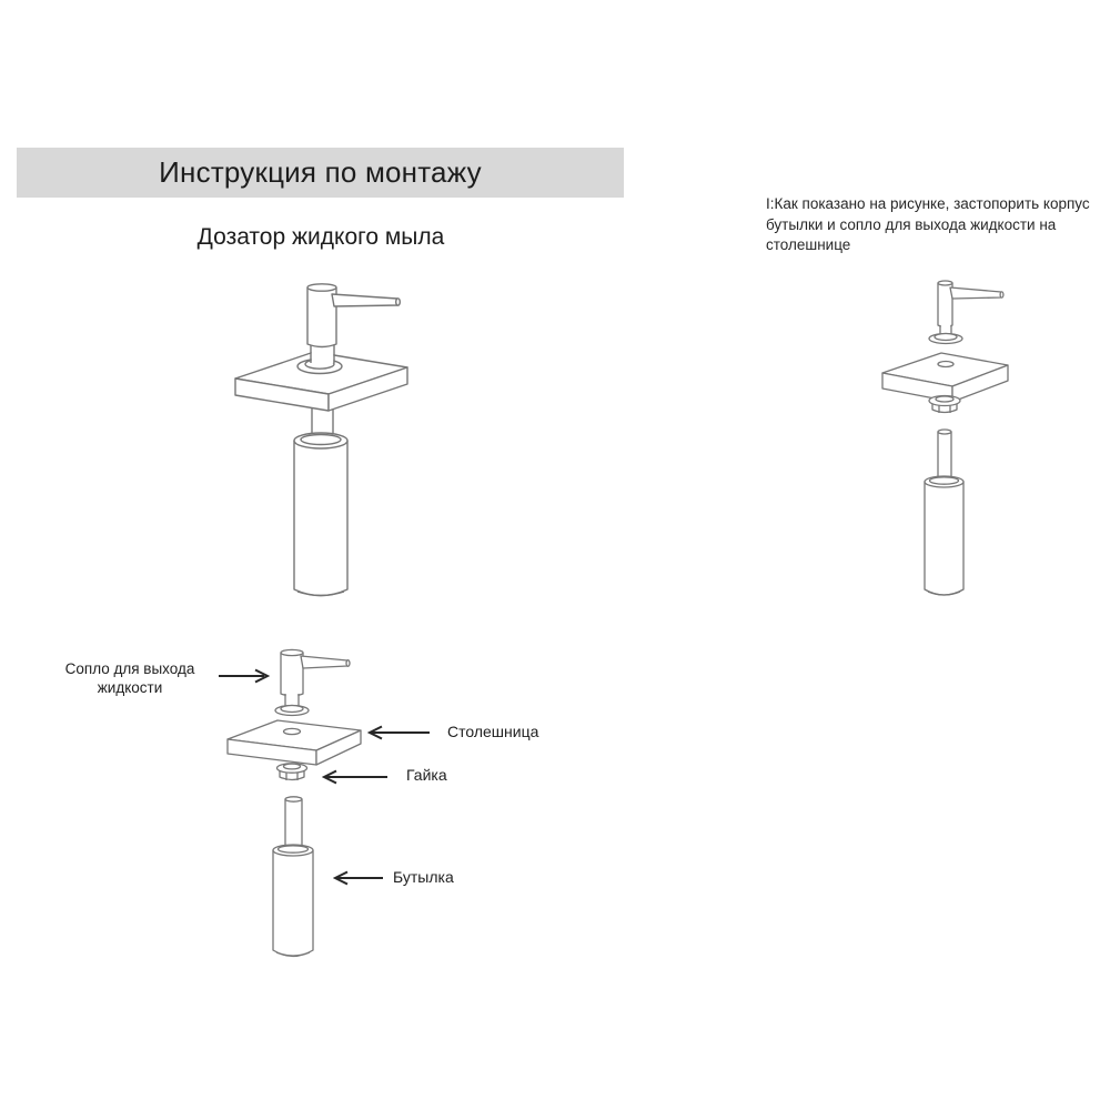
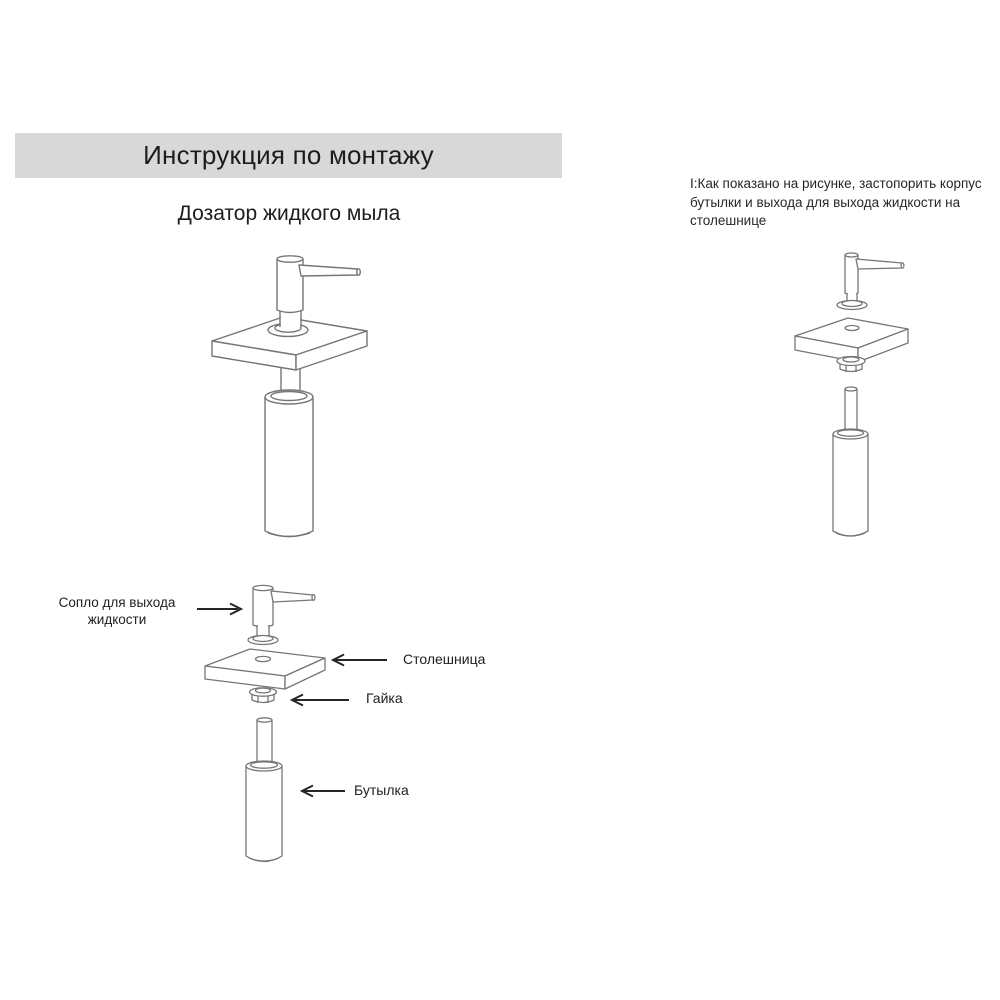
  Инструкция по монтажу
  Дозатор жидкого мыла
- I:Как показано на рисунке, застопорить корпус бутылки и сопло для выхода жидкости на столешнице
+ I:Как показано на рисунке, застопорить корпус бутылки и выхода для выхода жидкости на столешнице
  Сопло для выхода жидкости
  Столешница
  Гайка
  Бутылка
